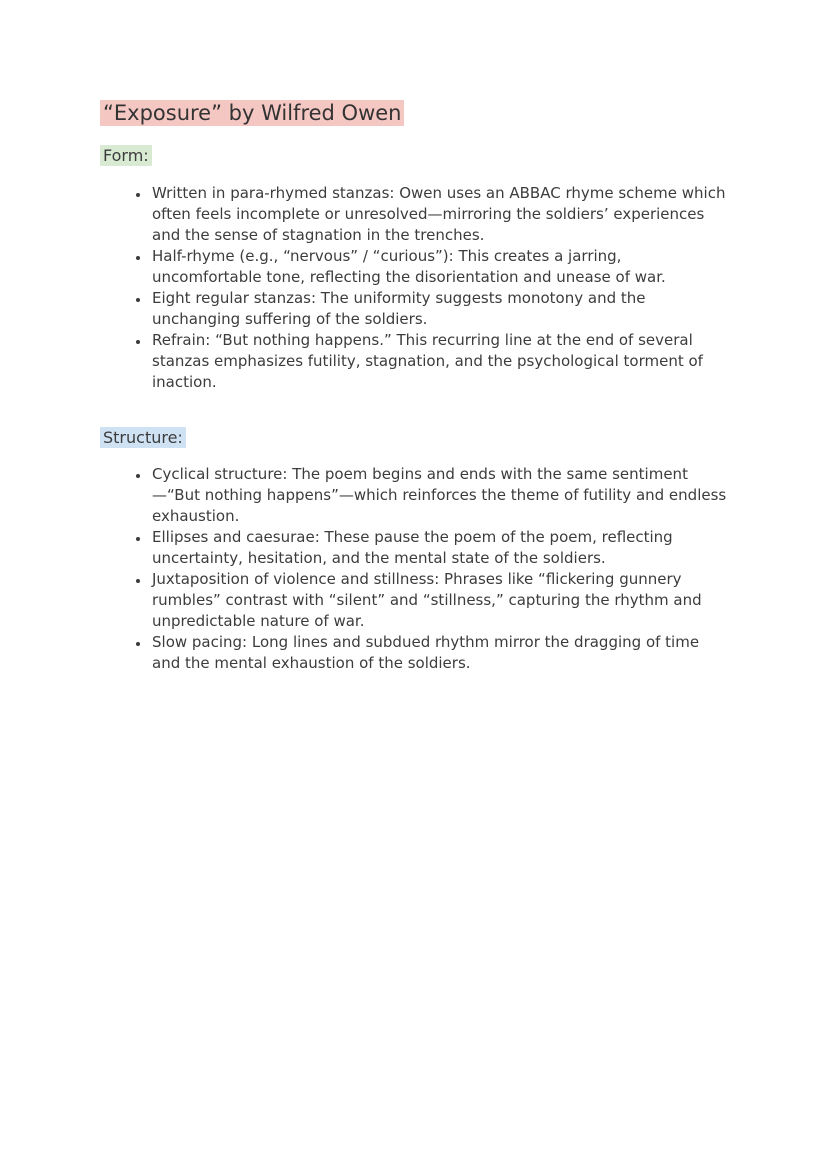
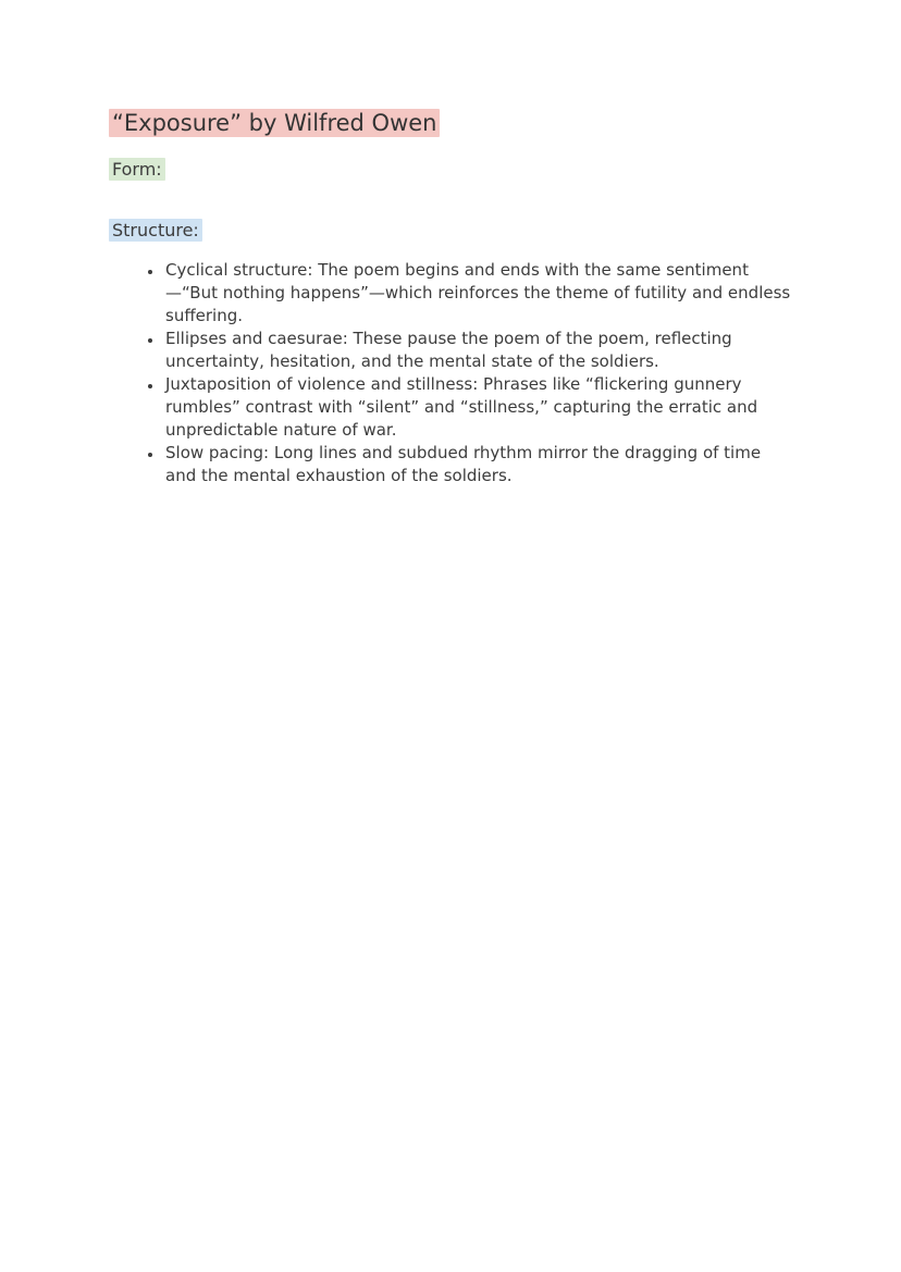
  “Exposure” by Wilfred Owen
  Form:
- Written in para-rhymed stanzas: Owen uses an ABBAC rhyme scheme which often feels incomplete or unresolved—mirroring the soldiers’ experiences and the sense of stagnation in the trenches.
- Half-rhyme (e.g., “nervous” / “curious”): This creates a jarring, uncomfortable tone, reflecting the disorientation and unease of war.
- Eight regular stanzas: The uniformity suggests monotony and the unchanging suffering of the soldiers.
- Refrain: “But nothing happens.” This recurring line at the end of several stanzas emphasizes futility, stagnation, and the psychological torment of inaction.
  Structure:
- Cyclical structure: The poem begins and ends with the same sentiment—“But nothing happens”—which reinforces the theme of futility and endless exhaustion.
+ Cyclical structure: The poem begins and ends with the same sentiment—“But nothing happens”—which reinforces the theme of futility and endless suffering.
  Ellipses and caesurae: These pause the poem of the poem, reflecting uncertainty, hesitation, and the mental state of the soldiers.
- Juxtaposition of violence and stillness: Phrases like “flickering gunnery rumbles” contrast with “silent” and “stillness,” capturing the rhythm and unpredictable nature of war.
+ Juxtaposition of violence and stillness: Phrases like “flickering gunnery rumbles” contrast with “silent” and “stillness,” capturing the erratic and unpredictable nature of war.
  Slow pacing: Long lines and subdued rhythm mirror the dragging of time and the mental exhaustion of the soldiers.
